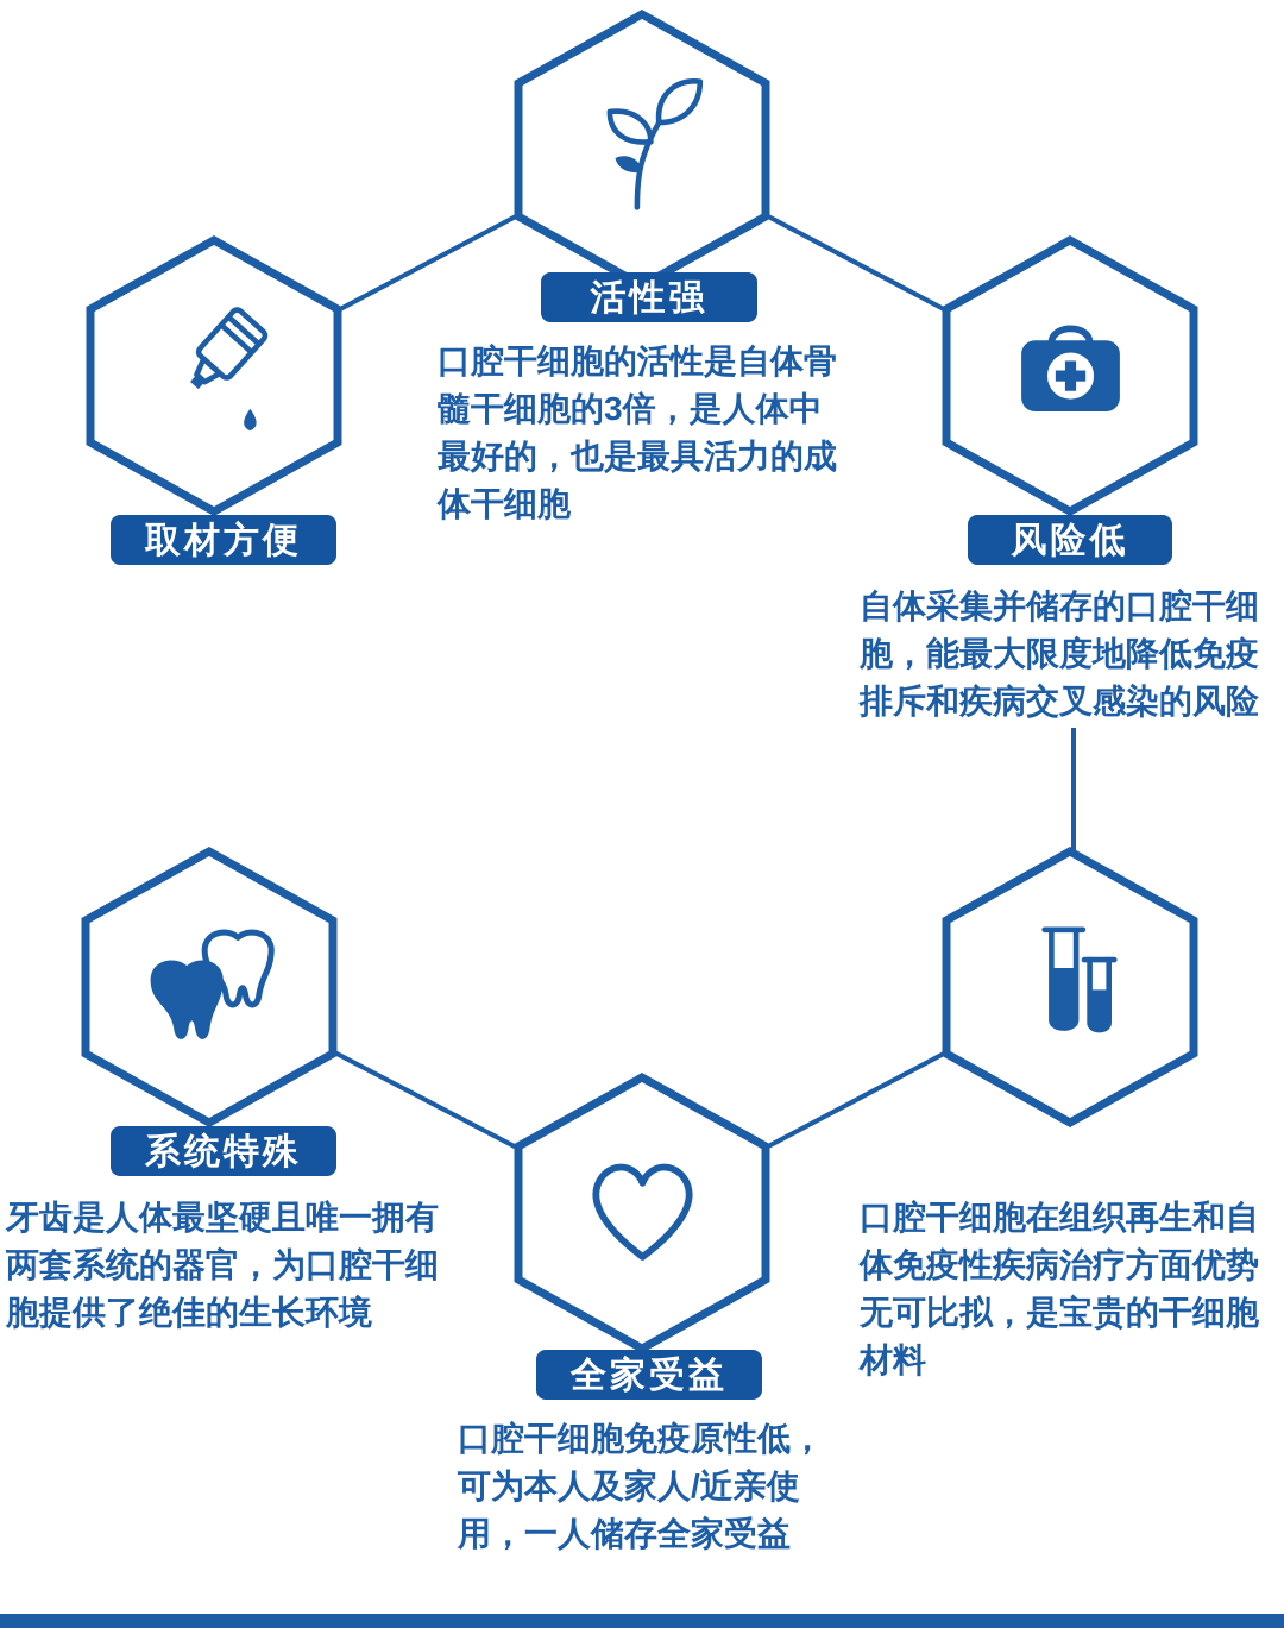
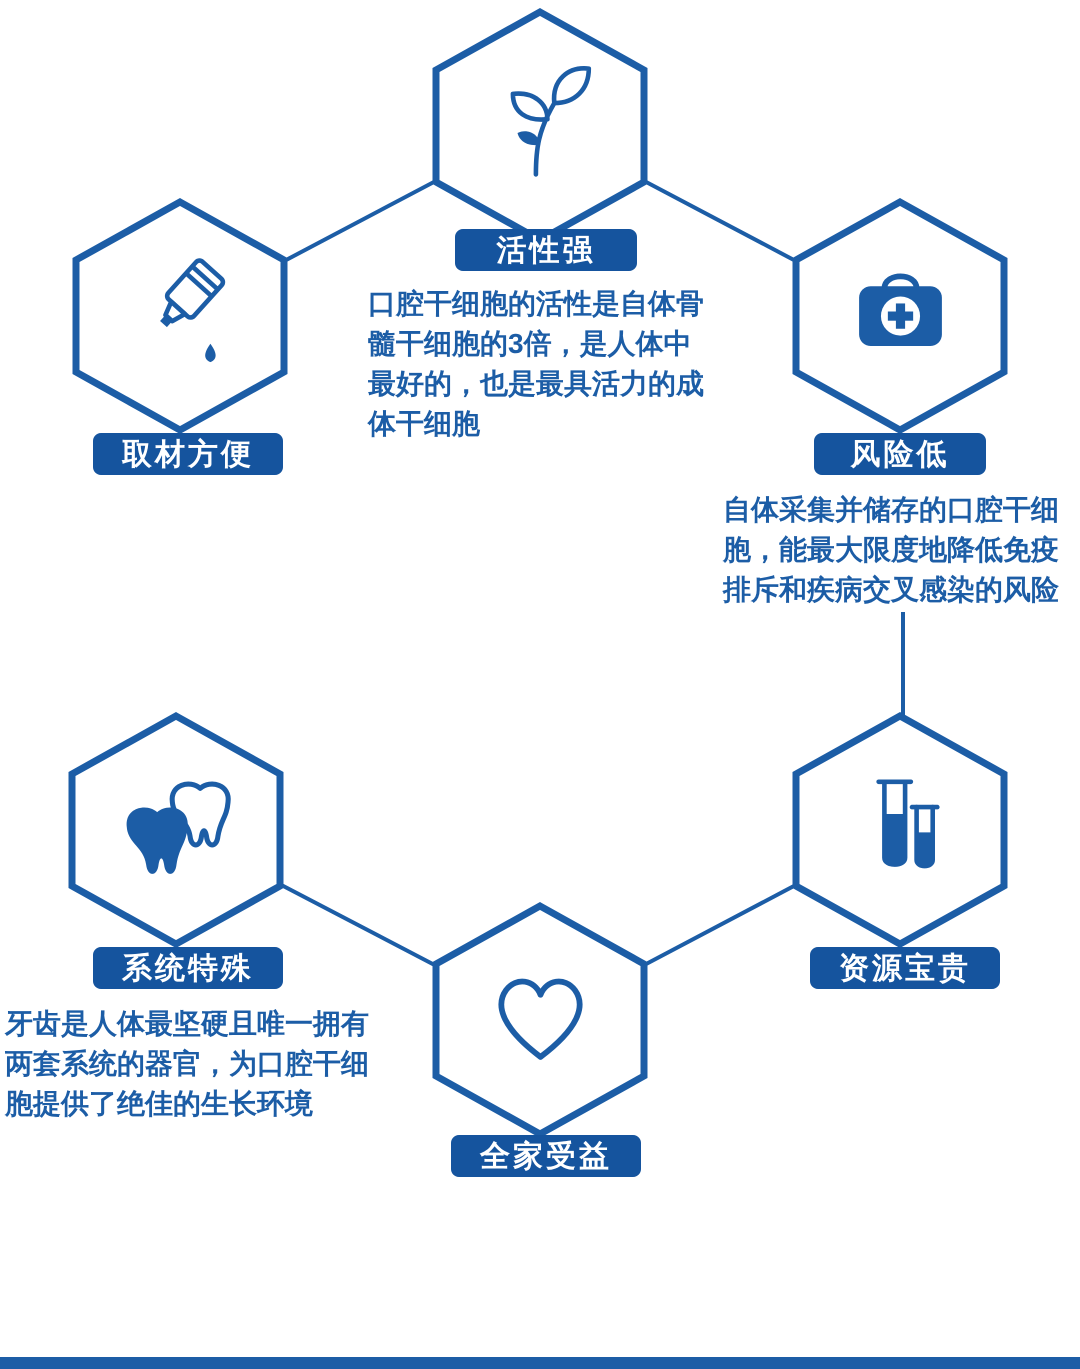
  活性强
  取材方便
  风险低
  系统特殊
  全家受益
+ 资源宝贵
  口腔干细胞的活性是自体骨髓干细胞的3倍，是人体中最好的，也是最具活力的成体干细胞
  自体采集并储存的口腔干细胞，能最大限度地降低免疫排斥和疾病交叉感染的风险
  牙齿是人体最坚硬且唯一拥有两套系统的器官，为口腔干细胞提供了绝佳的生长环境
- 口腔干细胞免疫原性低，可为本人及家人/近亲使用，一人储存全家受益
- 口腔干细胞在组织再生和自体免疫性疾病治疗方面优势无可比拟，是宝贵的干细胞材料
